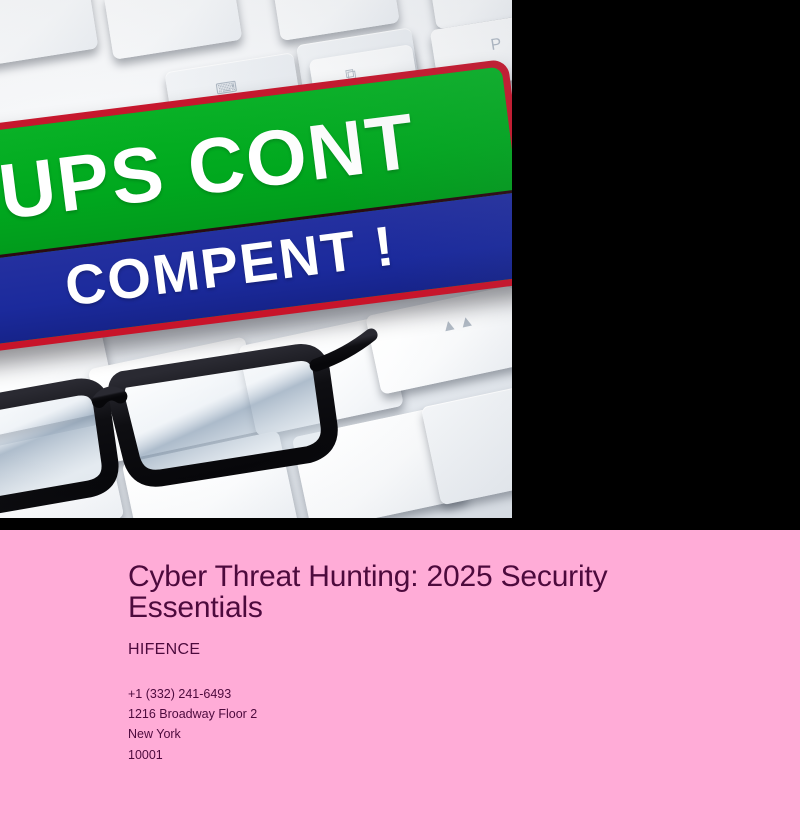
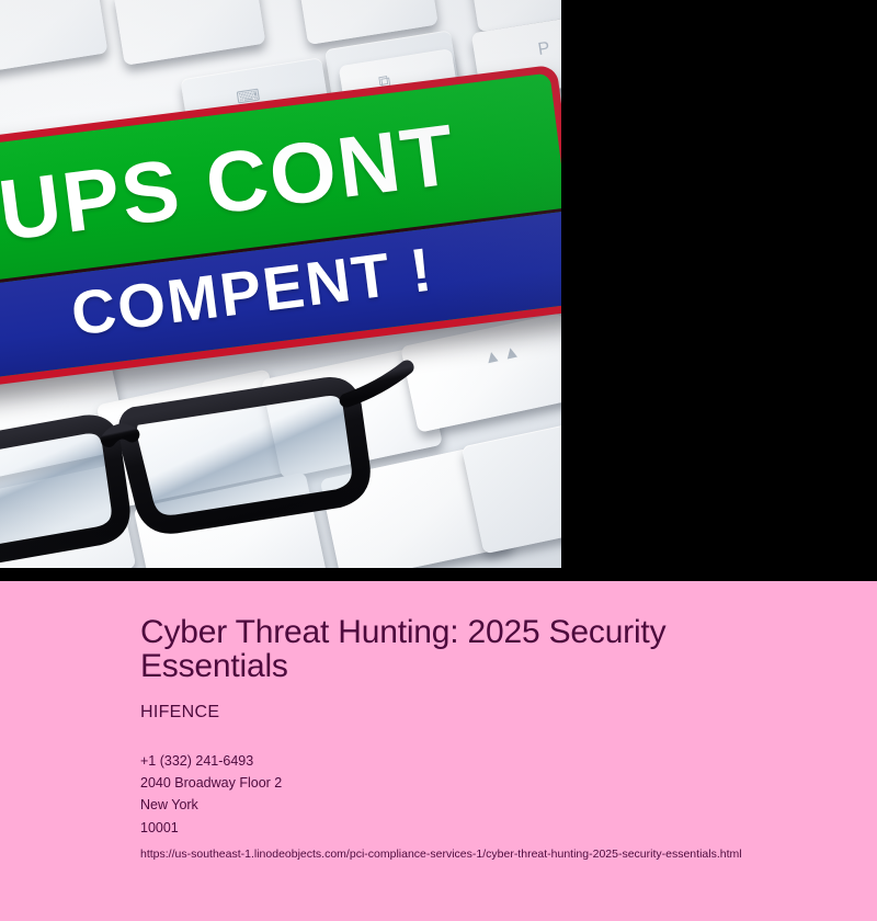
  Cyber Threat Hunting: 2025 Security Essentials
  HIFENCE
  +1 (332) 241-6493
- 1216 Broadway Floor 2
+ 2040 Broadway Floor 2
  New York
  10001
+ https://us-southeast-1.linodeobjects.com/pci-compliance-services-1/cyber-threat-hunting-2025-security-essentials.html
